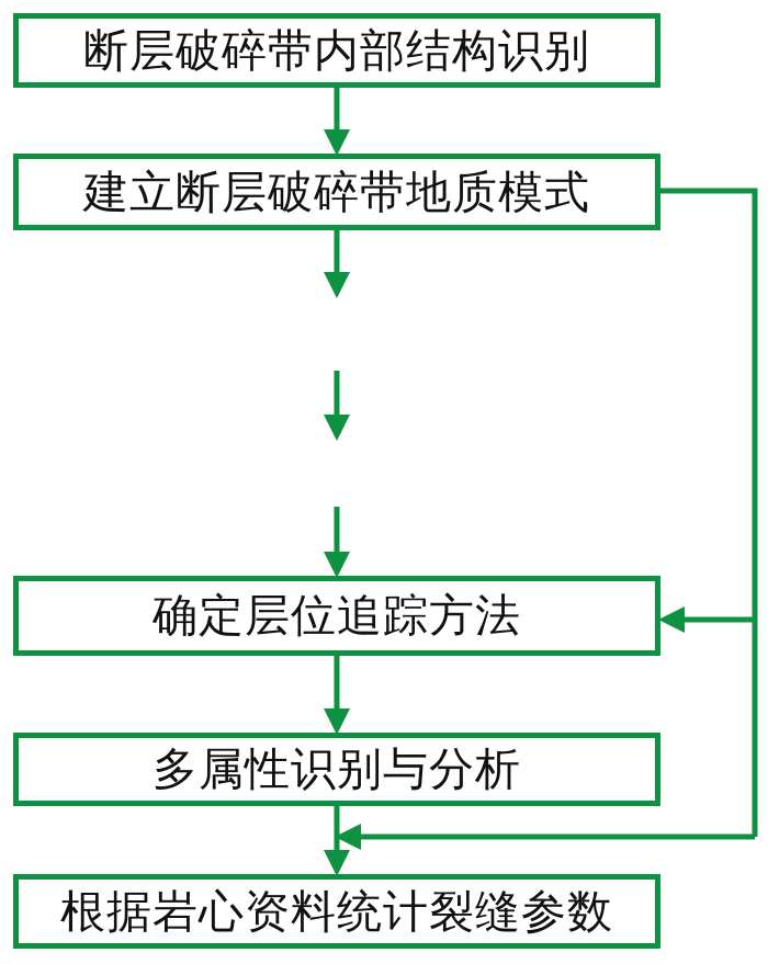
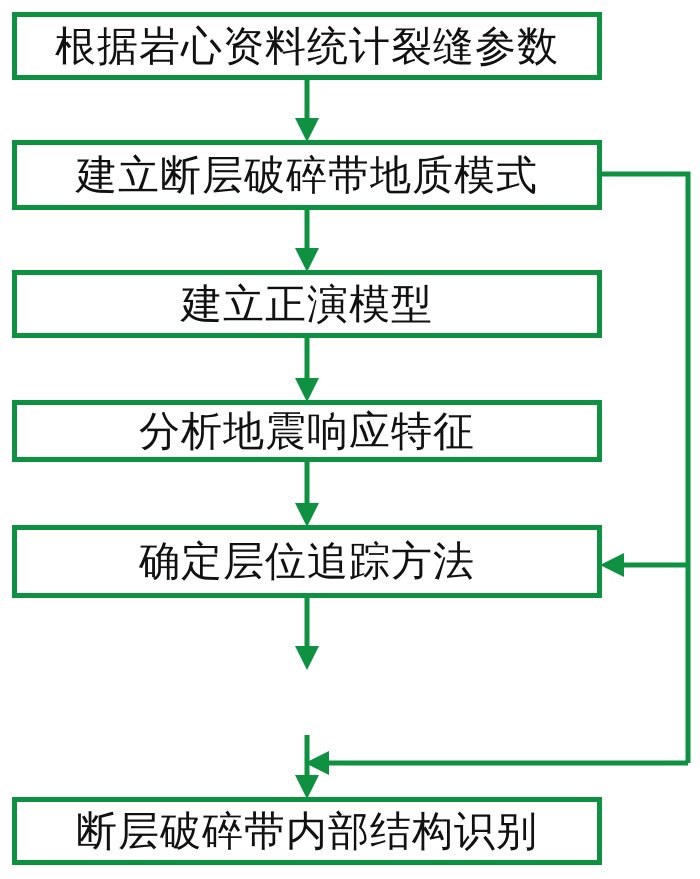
- 断层破碎带内部结构识别
+ 根据岩心资料统计裂缝参数
  建立断层破碎带地质模式
+ 建立正演模型
+ 分析地震响应特征
  确定层位追踪方法
- 多属性识别与分析
- 根据岩心资料统计裂缝参数
+ 断层破碎带内部结构识别
